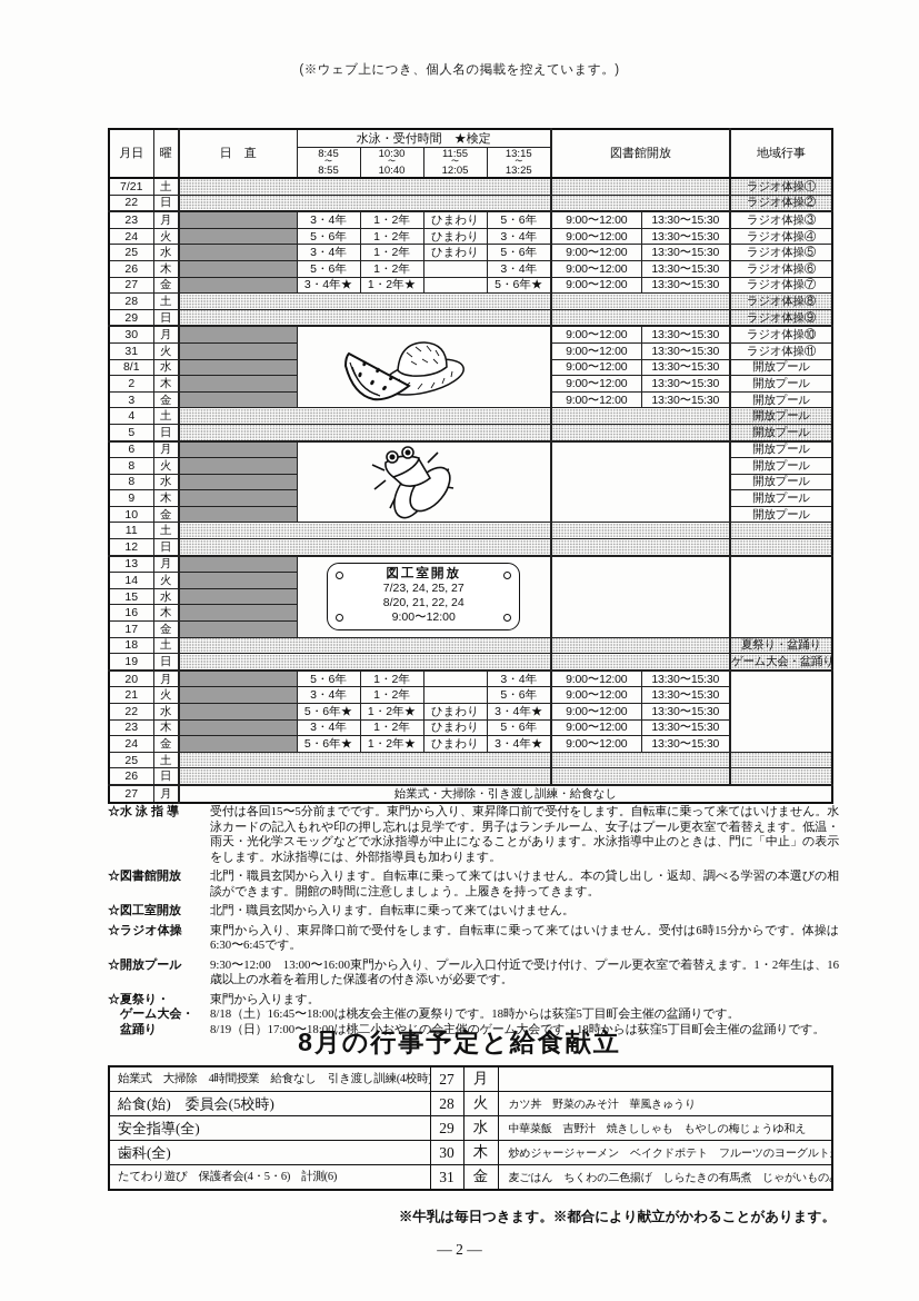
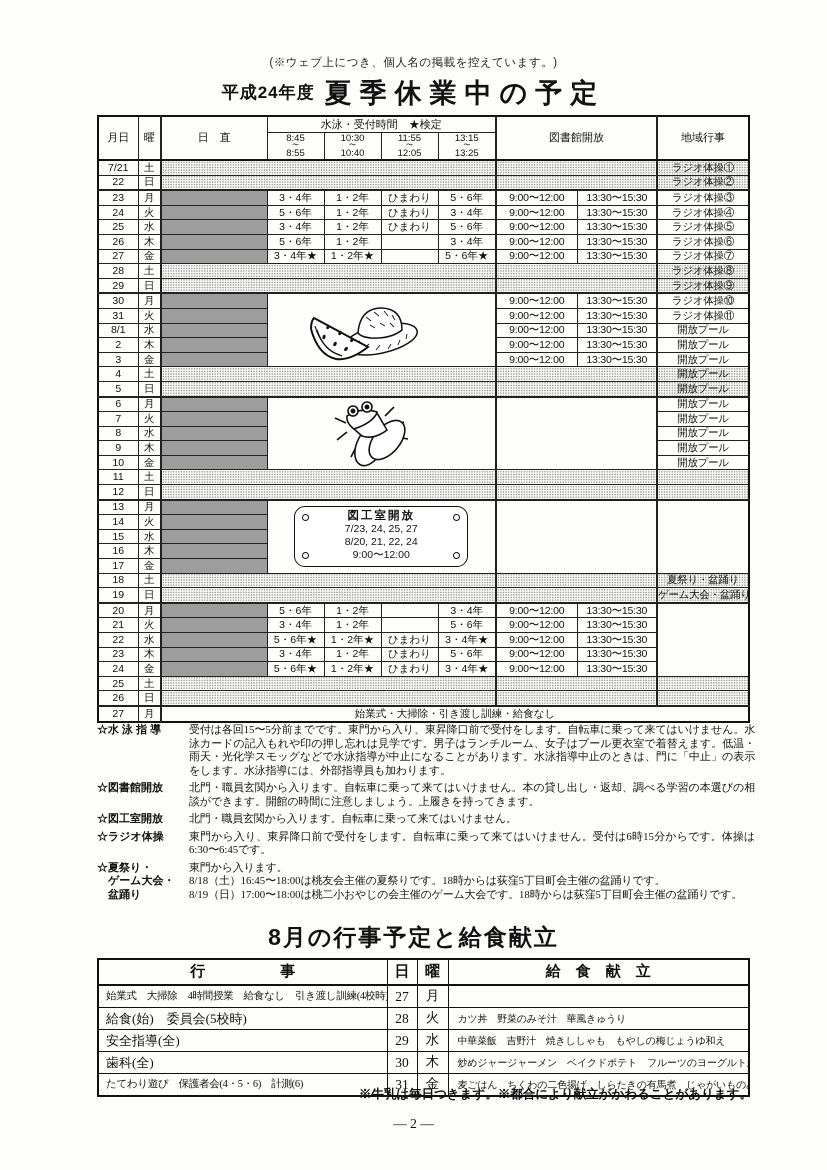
  (※ウェブ上につき、個人名の掲載を控えています。)
+ 平成24年度 夏季休業中の予定
  月日	曜	日 直	水泳・受付時間 ★検定	図書館開放	地域行事
  8:458:55	10:3010:40	11:5512:05	13:1513:25
  7/21	土			ラジオ体操①
  22	日			ラジオ体操②
  23	月		3・4年	1・2年	ひまわり	5・6年	9:00〜12:00	13:30〜15:30	ラジオ体操③
  24	火		5・6年	1・2年	ひまわり	3・4年	9:00〜12:00	13:30〜15:30	ラジオ体操④
  25	水		3・4年	1・2年	ひまわり	5・6年	9:00〜12:00	13:30〜15:30	ラジオ体操⑤
  26	木		5・6年	1・2年		3・4年	9:00〜12:00	13:30〜15:30	ラジオ体操⑥
  27	金		3・4年★	1・2年★		5・6年★	9:00〜12:00	13:30〜15:30	ラジオ体操⑦
  28	土			ラジオ体操⑧
  29	日			ラジオ体操⑨
  30	月			9:00〜12:00	13:30〜15:30	ラジオ体操⑩
  31	火		9:00〜12:00	13:30〜15:30	ラジオ体操⑪
  8/1	水		9:00〜12:00	13:30〜15:30	開放プール
  2	木		9:00〜12:00	13:30〜15:30	開放プール
  3	金		9:00〜12:00	13:30〜15:30	開放プール
  4	土			開放プール
  5	日			開放プール
  6	月				開放プール
- 8	火		開放プール
+ 7	火		開放プール
  8	水		開放プール
  9	木		開放プール
  10	金		開放プール
  11	土
  12	日
  13	月		図工室開放 7/23, 24, 25, 27 8/20, 21, 22, 24 9:00〜12:00
  14	火
  15	水
  16	木
  17	金
  18	土			夏祭り・盆踊り
  19	日			ゲーム大会・盆踊り
  20	月		5・6年	1・2年		3・4年	9:00〜12:00	13:30〜15:30
  21	火		3・4年	1・2年		5・6年	9:00〜12:00	13:30〜15:30
  22	水		5・6年★	1・2年★	ひまわり	3・4年★	9:00〜12:00	13:30〜15:30
  23	木		3・4年	1・2年	ひまわり	5・6年	9:00〜12:00	13:30〜15:30
  24	金		5・6年★	1・2年★	ひまわり	3・4年★	9:00〜12:00	13:30〜15:30
  25	土
  26	日
  27	月	始業式・大掃除・引き渡し訓練・給食なし
  ☆水 泳 指 導
  受付は各回15〜5分前までです。東門から入り、東昇降口前で受付をします。自転車に乗って来てはいけません。水泳カードの記入もれや印の押し忘れは見学です。男子はランチルーム、女子はプール更衣室で着替えます。低温・雨天・光化学スモッグなどで水泳指導が中止になることがあります。水泳指導中止のときは、門に「中止」の表示をします。水泳指導には、外部指導員も加わります。
  ☆図書館開放
  北門・職員玄関から入ります。自転車に乗って来てはいけません。本の貸し出し・返却、調べる学習の本選びの相談ができます。開館の時間に注意しましょう。上履きを持ってきます。
  ☆図工室開放
  北門・職員玄関から入ります。自転車に乗って来てはいけません。
  ☆ラジオ体操
  東門から入り、東昇降口前で受付をします。自転車に乗って来てはいけません。受付は6時15分からです。体操は6:30〜6:45です。
- ☆開放プール
- 9:30〜12:00 13:00〜16:00東門から入り、プール入口付近で受け付け、プール更衣室で着替えます。1・2年生は、16歳以上の水着を着用した保護者の付き添いが必要です。
  ☆夏祭り・
  ゲーム大会・
  盆踊り
  東門から入ります。
  8/18（土）16:45〜18:00は桃友会主催の夏祭りです。18時からは荻窪5丁目町会主催の盆踊りです。
  8/19（日）17:00〜18:00は桃二小おやじの会主催のゲーム大会です。18時からは荻窪5丁目町会主催の盆踊りです。
  8月の行事予定と給食献立
+ 行 事	日	曜	給 食 献 立
  始業式 大掃除 4時間授業 給食なし 引き渡し訓練(4校時)	27	月
  給食(始) 委員会(5校時)	28	火	カツ丼 野菜のみそ汁 華風きゅうり
  安全指導(全)	29	水	中華菜飯 吉野汁 焼きししゃも もやしの梅じょうゆ和え
  歯科(全)	30	木	炒めジャージャーメン ベイクドポテト フルーツのヨーグルト
  たてわり遊び 保護者会(4・5・6) 計測(6)	31	金	麦ごはん ちくわの二色揚げ しらたきの有馬煮 じゃがいもの
  ※牛乳は毎日つきます。※都合により献立がかわることがあります。
  ― 2 ―
